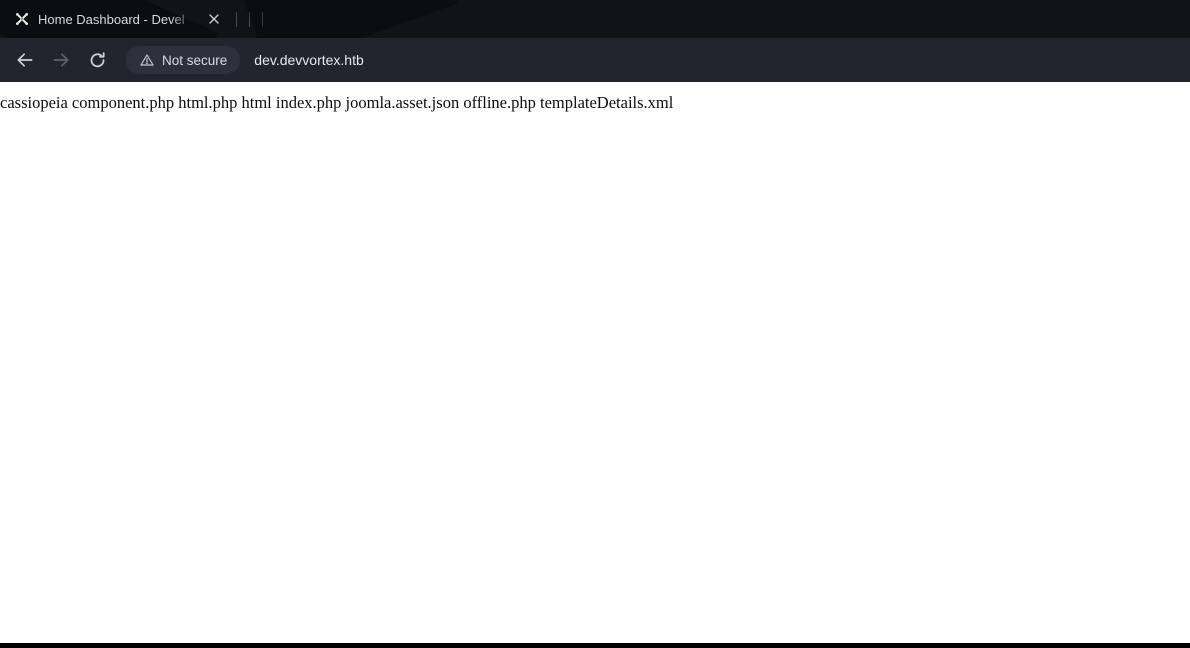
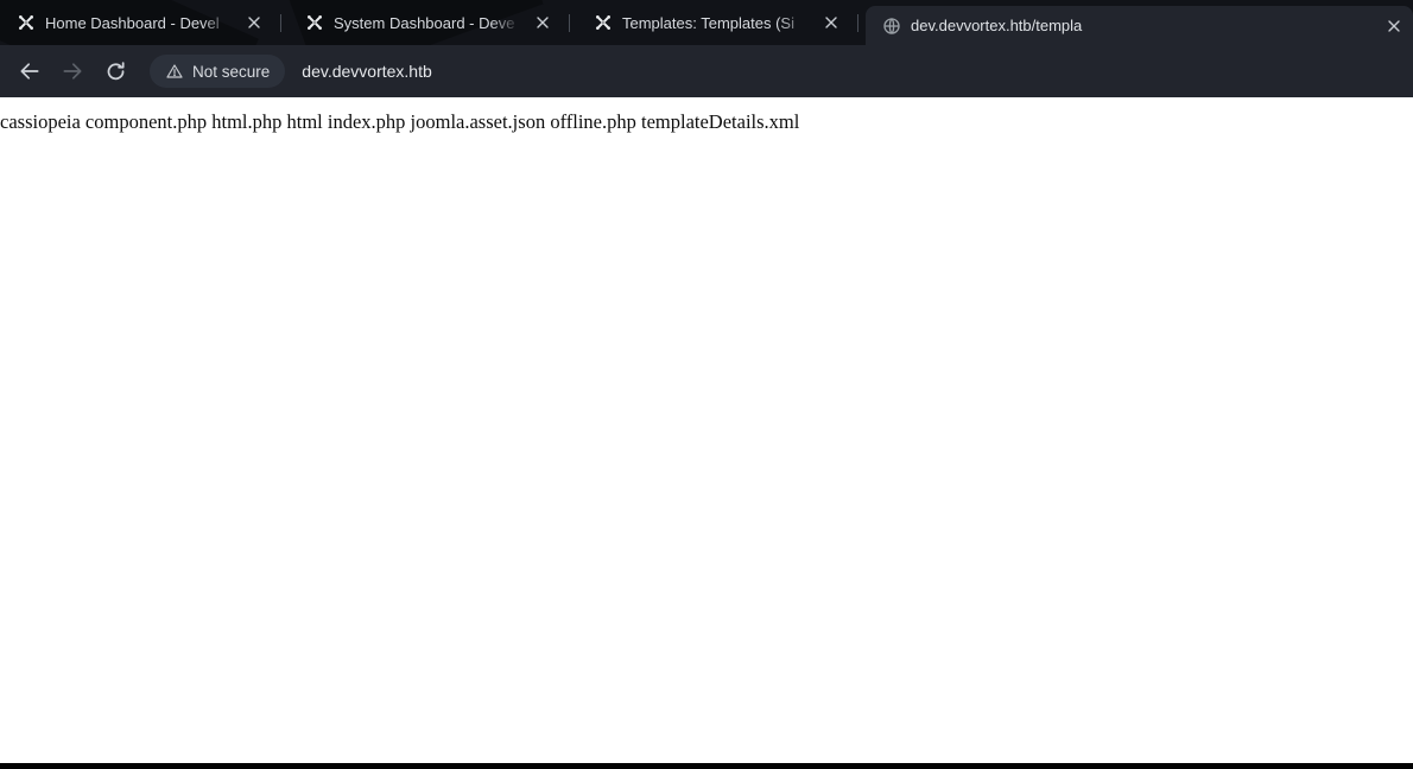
  Home Dashboard - Devel
+ System Dashboard - Deve
+ Templates: Templates (Si
+ dev.devvortex.htb/templa
  Not secure
  dev.devvortex.htb
  cassiopeia component.php html.php html index.php joomla.asset.json offline.php templateDetails.xml
